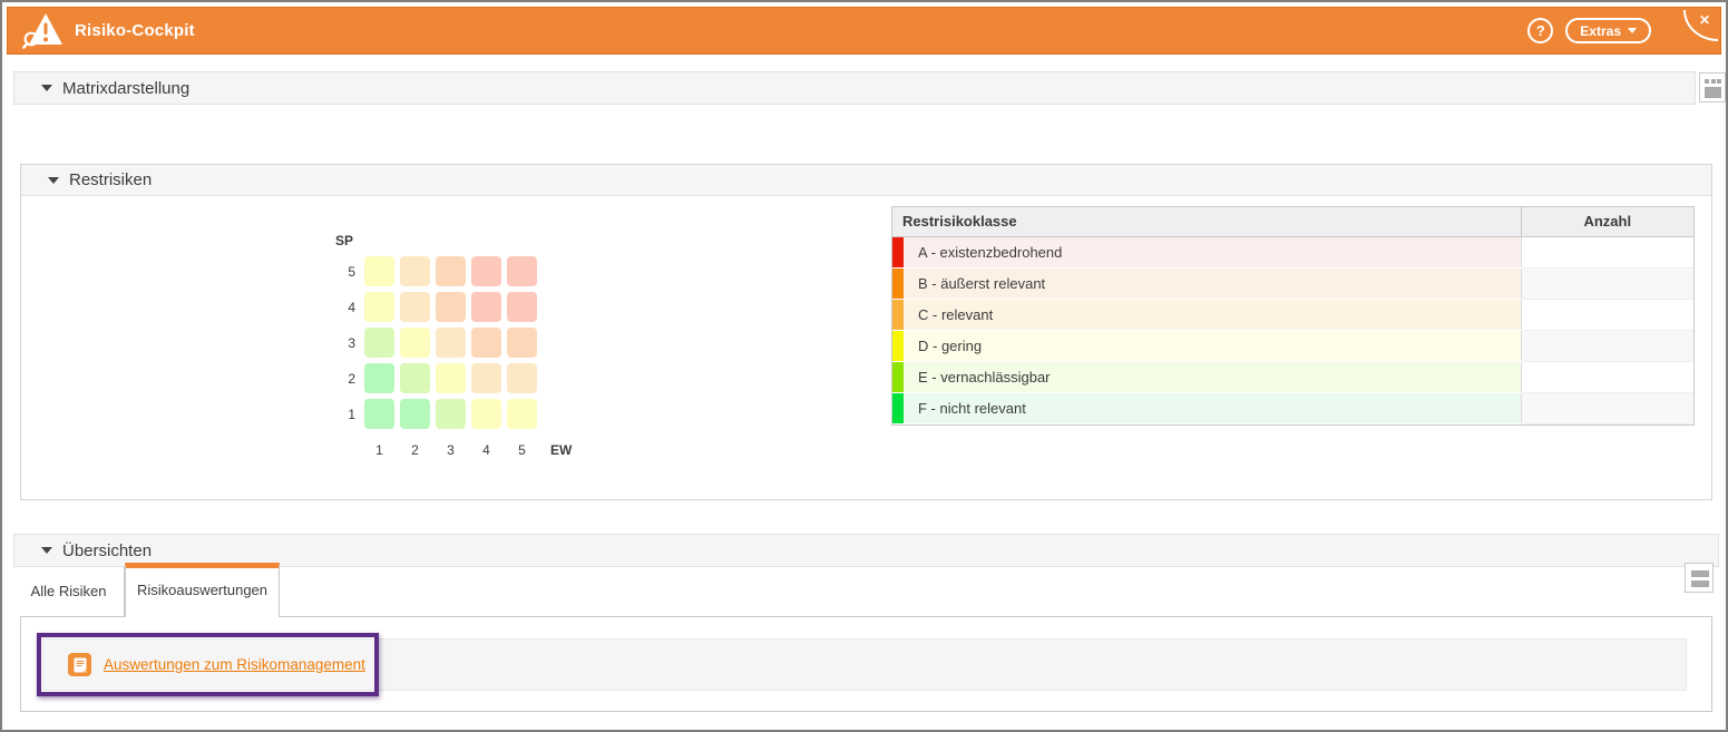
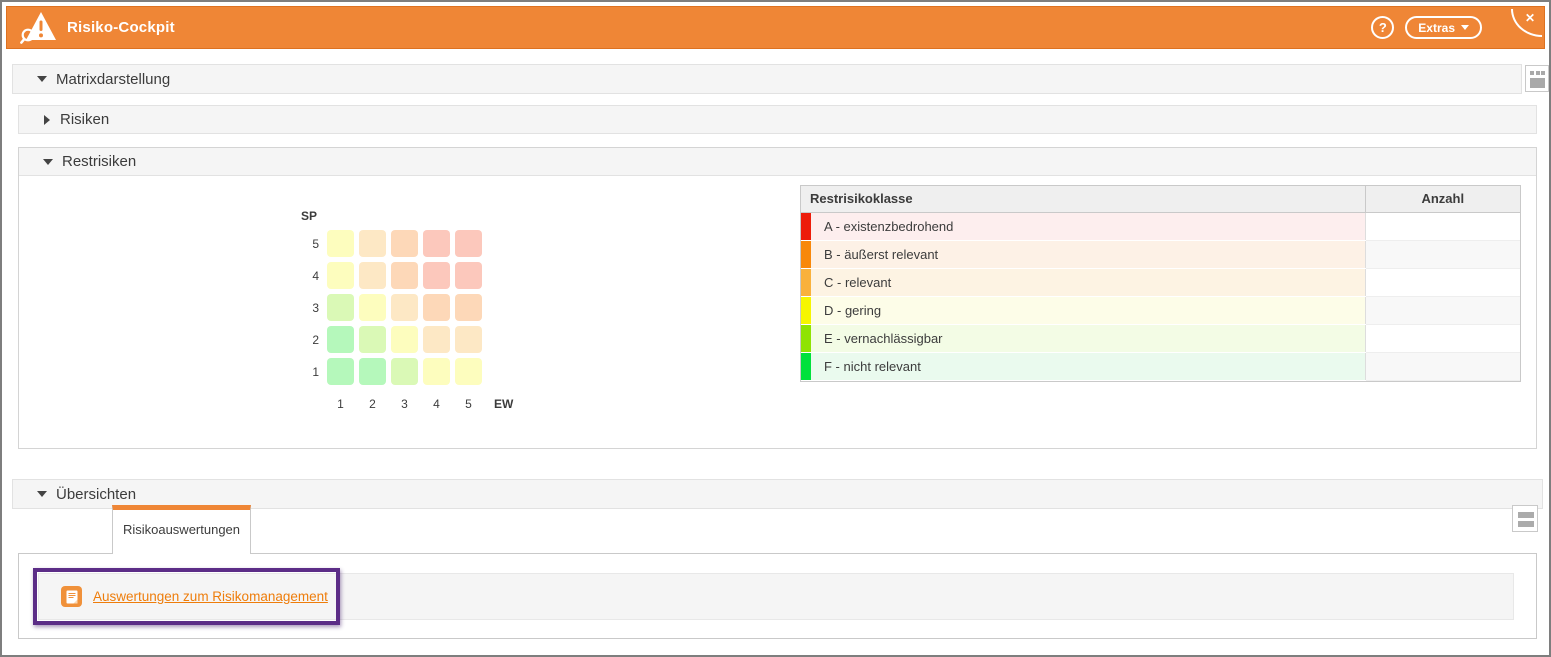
  Risiko-Cockpit
  ?
  Extras
  ✕
  Matrixdarstellung
+ Risiken
  Restrisiken
  SP
  5
  4
  3
  2
  1
  1
  2
  3
  4
  5
  EW
  Restrisikoklasse	Anzahl
  A - existenzbedrohend
  B - äußerst relevant
  C - relevant
  D - gering
  E - vernachlässigbar
  F - nicht relevant
  Übersichten
- Alle Risiken
  Risikoauswertungen
  Auswertungen zum Risikomanagement
